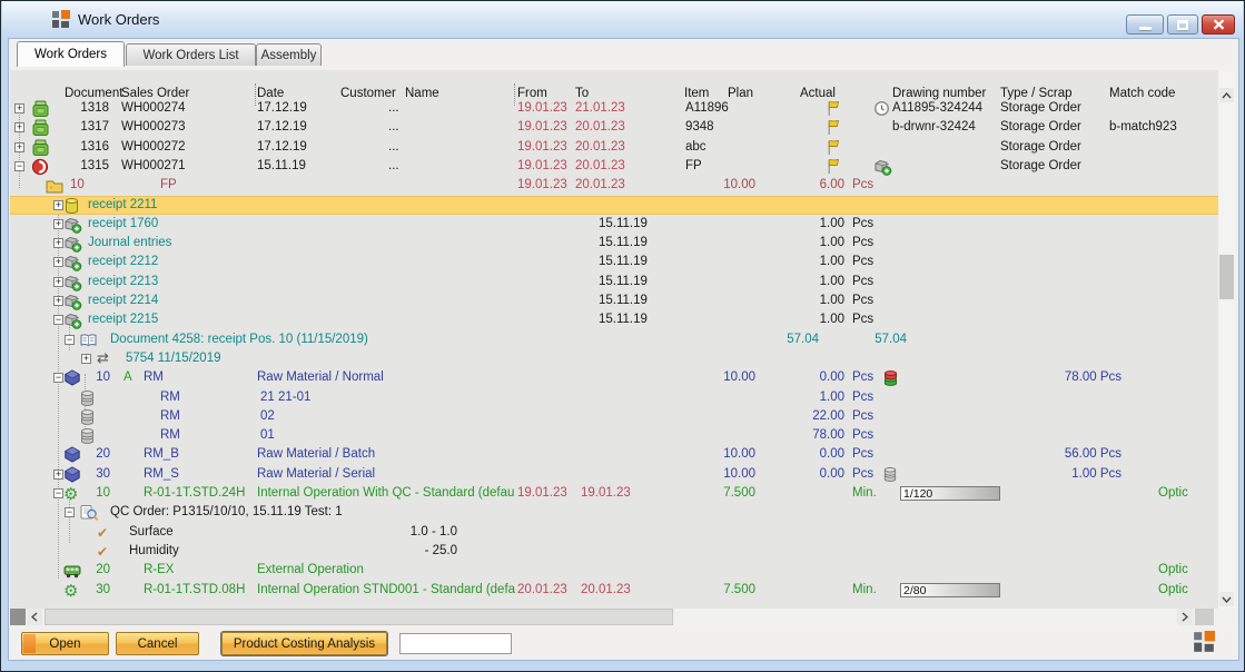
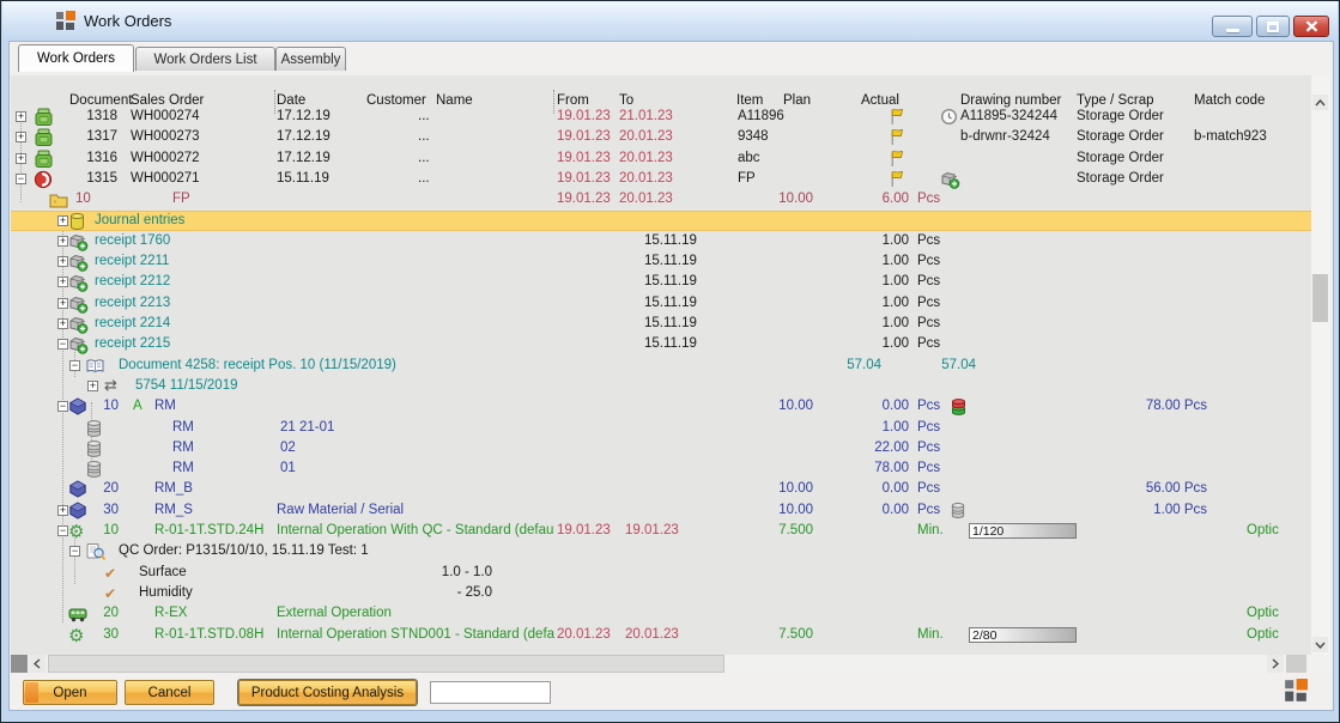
  Work Orders
  Work Orders
  Work Orders List
  Assembly
  Document
  Sales Order
  Date
  Customer
  Name
  From
  To
  Item
  Plan
  Actual
  Drawing number
  Type / Scrap
  Match code
  +
  1318
  WH000274
  17.12.19
  ...
  19.01.23
  21.01.23
  A11896
  A11895-324244
  Storage Order
  +
  1317
  WH000273
  17.12.19
  ...
  19.01.23
  20.01.23
  9348
  b-drwnr-32424
  Storage Order
  b-match923
  +
  1316
  WH000272
  17.12.19
  ...
  19.01.23
  20.01.23
  abc
  Storage Order
  −
  1315
  WH000271
  15.11.19
  ...
  19.01.23
  20.01.23
  FP
  Storage Order
  10
  FP
  19.01.23
  20.01.23
  10.00
  6.00
  Pcs
  +
- receipt 2211
+ Journal entries
  +
  receipt 1760
  15.11.19
  1.00
  Pcs
  +
- Journal entries
+ receipt 2211
  15.11.19
  1.00
  Pcs
  +
  receipt 2212
  15.11.19
  1.00
  Pcs
  +
  receipt 2213
  15.11.19
  1.00
  Pcs
  +
  receipt 2214
  15.11.19
  1.00
  Pcs
  −
  receipt 2215
  15.11.19
  1.00
  Pcs
  −
  Document 4258: receipt Pos. 10 (11/15/2019)
  57.04
  57.04
  +
  ⇄
  5754 11/15/2019
  −
  10
  A
  RM
- Raw Material / Normal
  10.00
  0.00
  Pcs
  78.00 Pcs
  RM
  21 21-01
  1.00
  Pcs
  RM
  02
  22.00
  Pcs
  RM
  01
  78.00
  Pcs
  20
  RM_B
- Raw Material / Batch
  10.00
  0.00
  Pcs
  56.00 Pcs
  +
  30
  RM_S
  Raw Material / Serial
  10.00
  0.00
  Pcs
  1.00 Pcs
  −
  ⚙
  10
  R-01-1T.STD.24H
  Internal Operation With QC - Standard (defau
  19.01.23
  19.01.23
  7.500
  Min.
  Optic
  1/120
  −
  QC Order: P1315/10/10, 15.11.19 Test: 1
  ✔
  Surface
  1.0 - 1.0
  ✔
  Humidity
  - 25.0
  20
  R-EX
  External Operation
  Optic
  ⚙
  30
  R-01-1T.STD.08H
  Internal Operation STND001 - Standard (defa
  20.01.23
  20.01.23
  7.500
  Min.
  Optic
  2/80
  Open
  Cancel
  Product Costing Analysis
